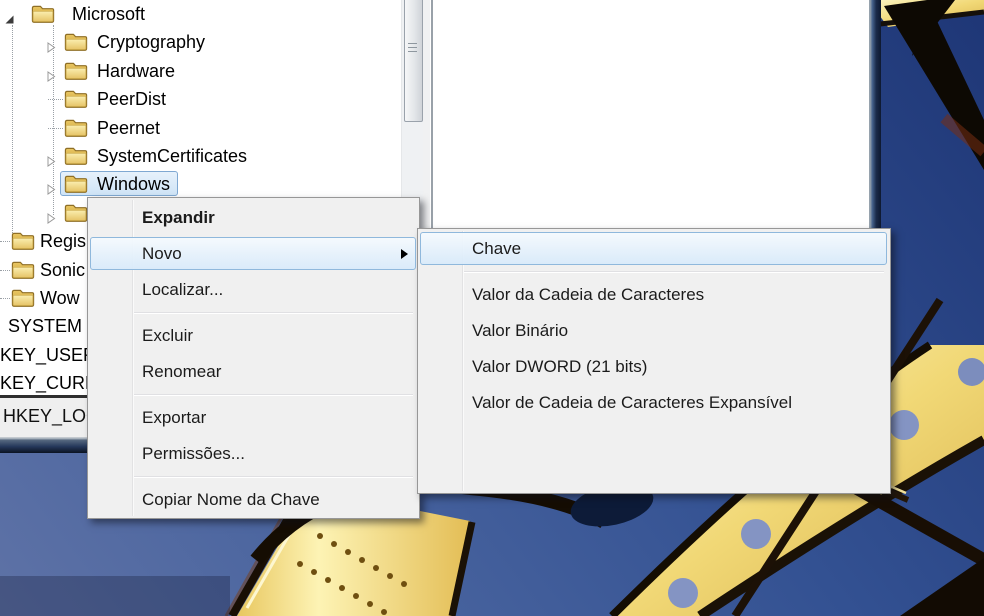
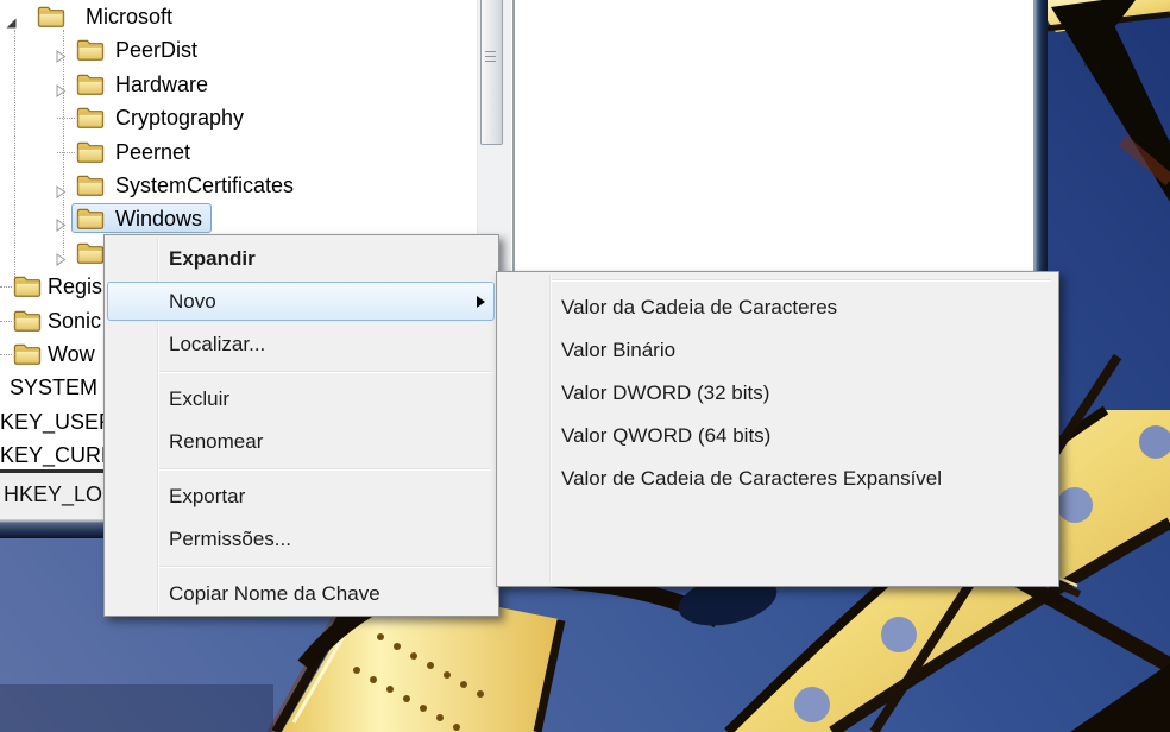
  Microsoft
- Cryptography
+ PeerDist
  Hardware
- PeerDist
+ Cryptography
  Peernet
  SystemCertificates
  Windows
  Regis
  Sonic
  Wow
  SYSTEM
  KEY_USE
  KEY_CUR
  HKEY_LO
  Expandir
  Novo
  Localizar...
  Excluir
  Renomear
  Exportar
  Permissões...
  Copiar Nome da Chave
- Chave
  Valor da Cadeia de Caracteres
  Valor Binário
- Valor DWORD (21 bits)
+ Valor DWORD (32 bits)
+ Valor QWORD (64 bits)
  Valor de Cadeia de Caracteres Expansível
